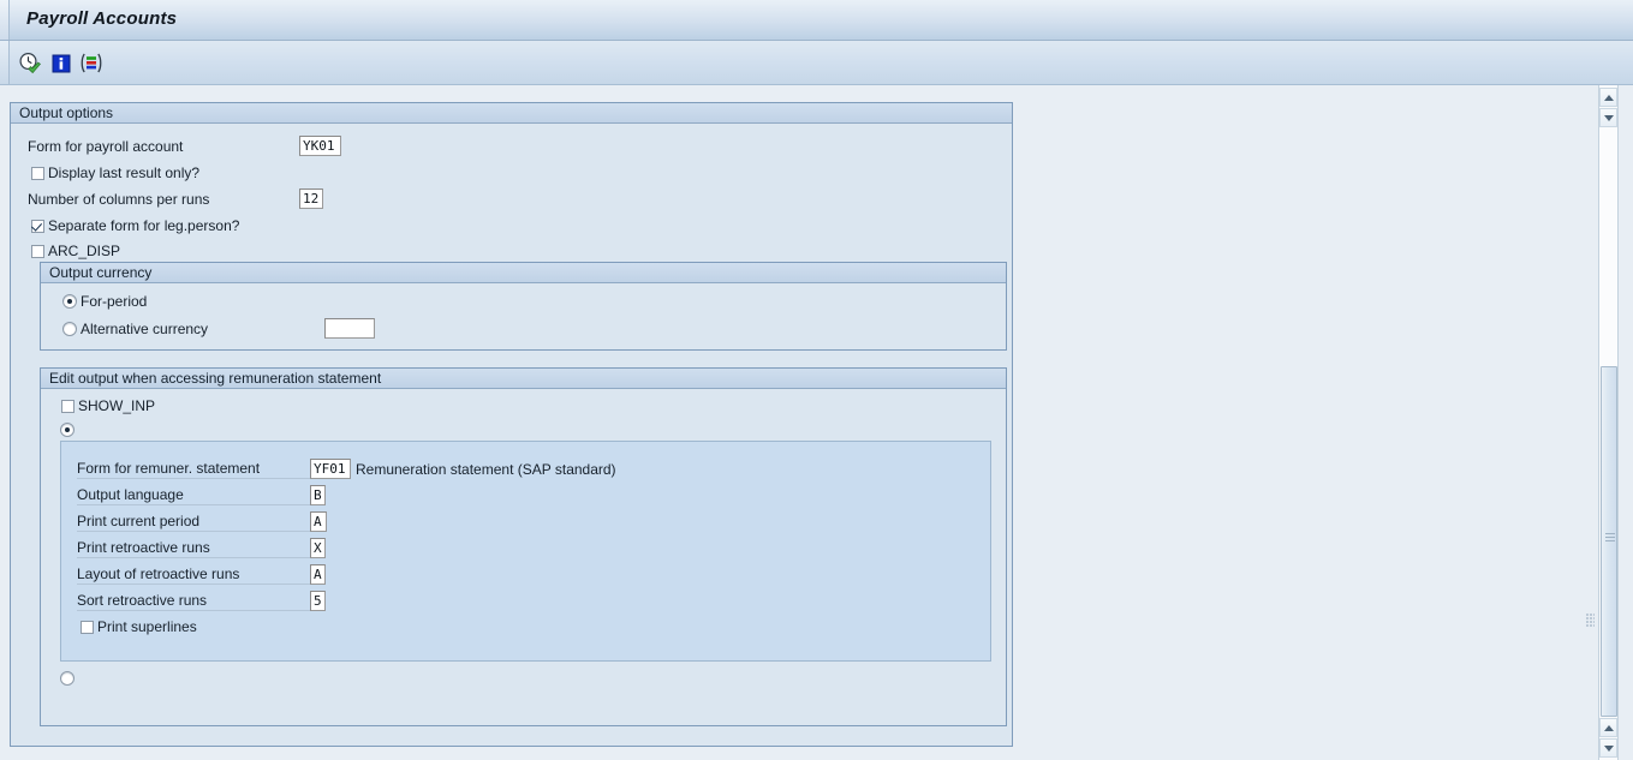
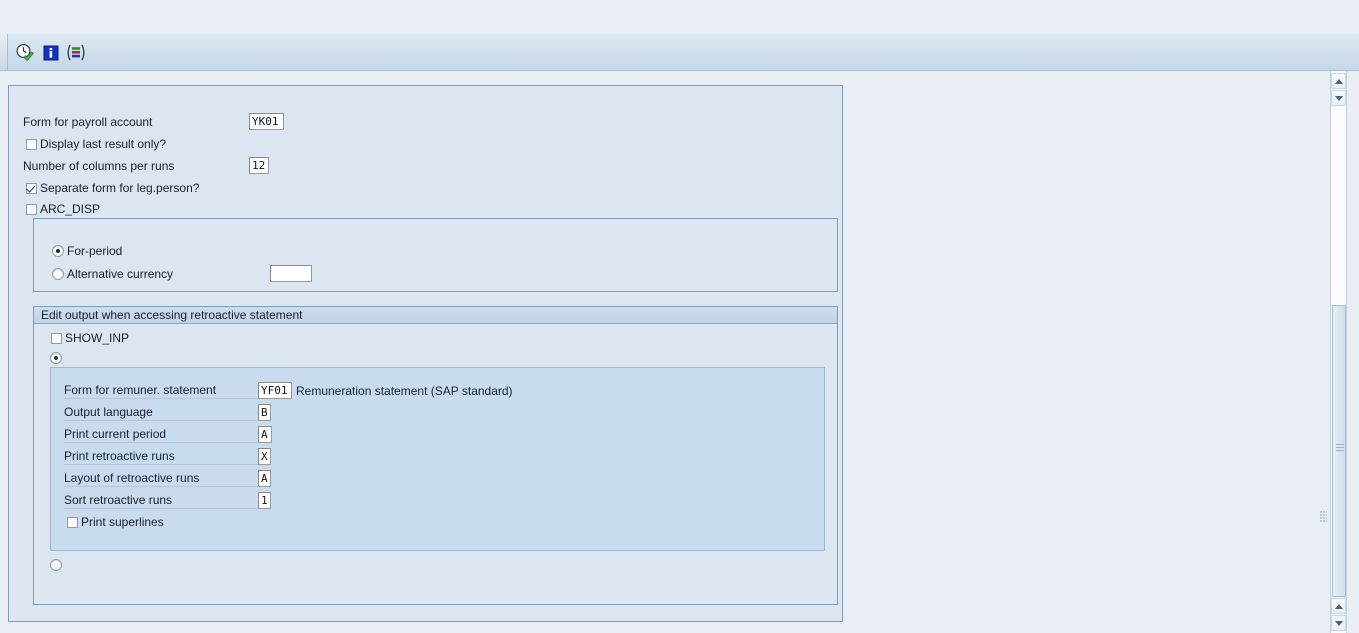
- Payroll Accounts
- Output options
  Form for payroll account
  YK01
  Display last result only?
  Number of columns per runs
  12
  Separate form for leg.person?
  ARC_DISP
- Output currency
  For-period
  Alternative currency
- Edit output when accessing remuneration statement
+ Edit output when accessing retroactive statement
  SHOW_INP
  Form for remuner. statement
  YF01
  Remuneration statement (SAP standard)
  Output language
  B
  Print current period
  A
  Print retroactive runs
  X
  Layout of retroactive runs
  A
  Sort retroactive runs
- 5
+ 1
  Print superlines
